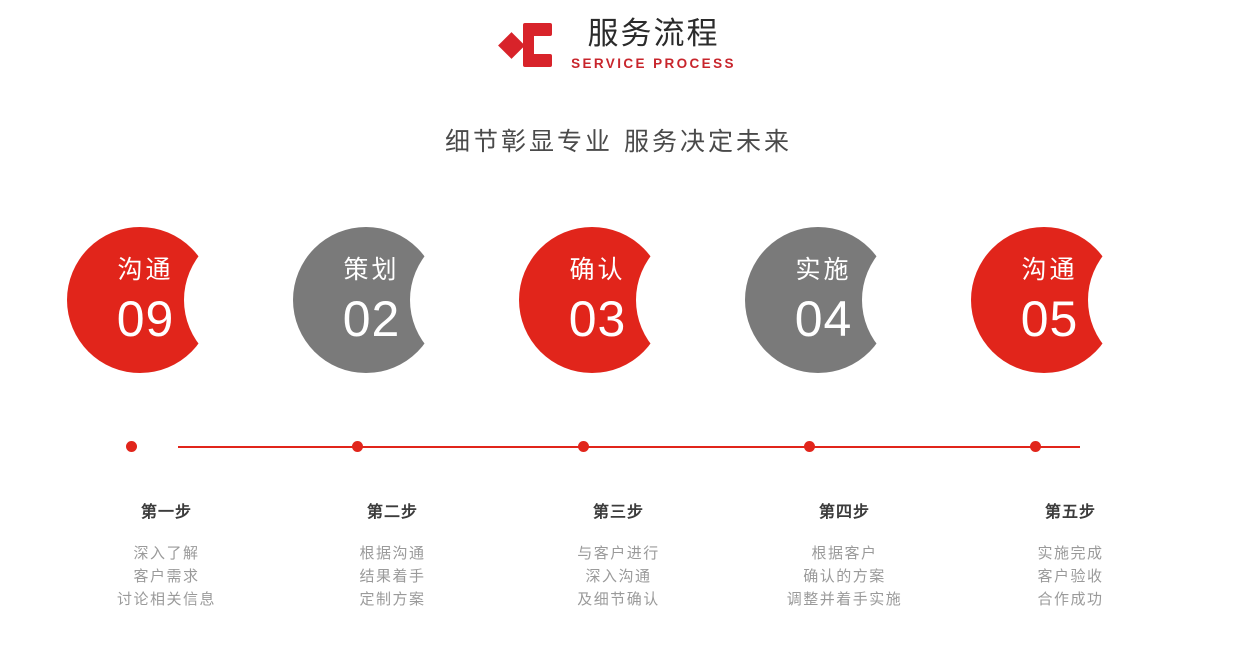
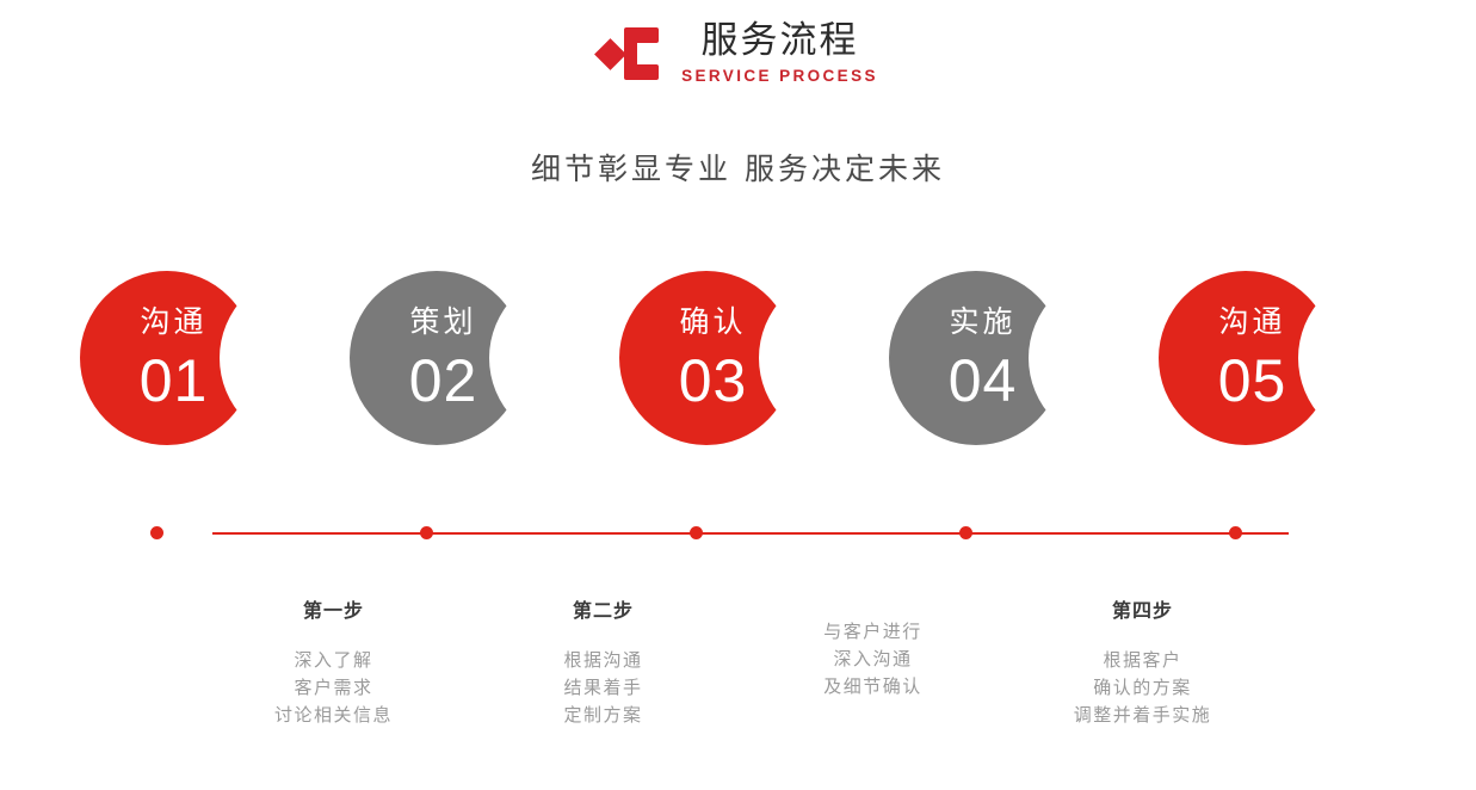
  服务流程
  SERVICE PROCESS
  细节彰显专业 服务决定未来
  沟通
- 09
+ 01
  策划
  02
  确认
  03
  实施
  04
  沟通
  05
  第一步
  深入了解
  客户需求
  讨论相关信息
  第二步
  根据沟通
  结果着手
  定制方案
- 第三步
  与客户进行
  深入沟通
  及细节确认
  第四步
  根据客户
  确认的方案
  调整并着手实施
- 第五步
- 实施完成
- 客户验收
- 合作成功
